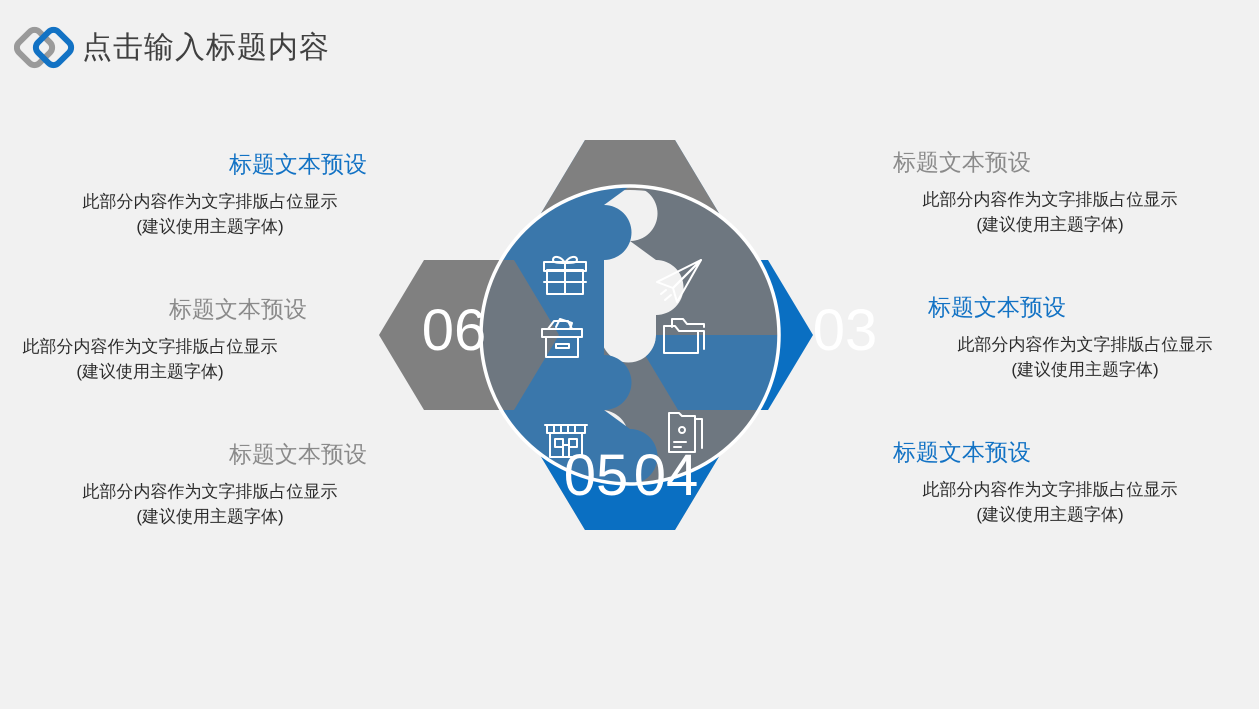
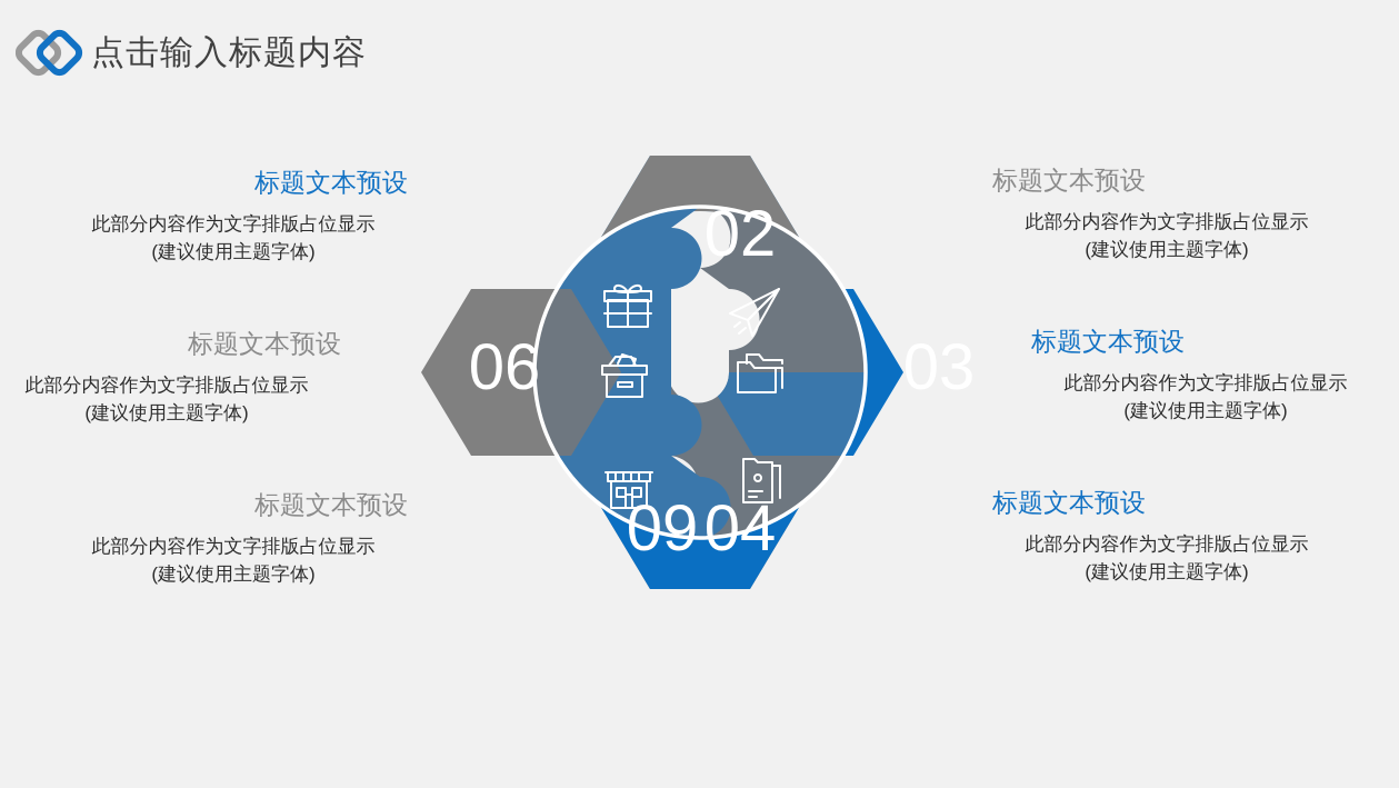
  点击输入标题内容
+ 02
  03
  04
- 05
+ 09
  06
  标题文本预设
  此部分内容作为文字排版占位显示
  (建议使用主题字体)
  标题文本预设
  此部分内容作为文字排版占位显示
  (建议使用主题字体)
  标题文本预设
  此部分内容作为文字排版占位显示
  (建议使用主题字体)
  标题文本预设
  此部分内容作为文字排版占位显示
  (建议使用主题字体)
  标题文本预设
  此部分内容作为文字排版占位显示
  (建议使用主题字体)
  标题文本预设
  此部分内容作为文字排版占位显示
  (建议使用主题字体)
